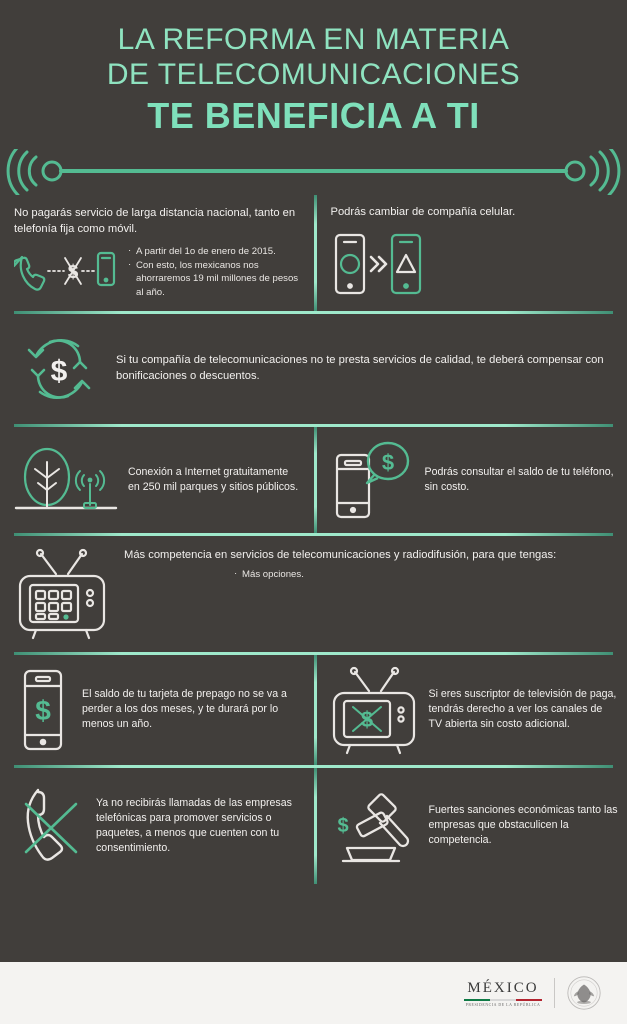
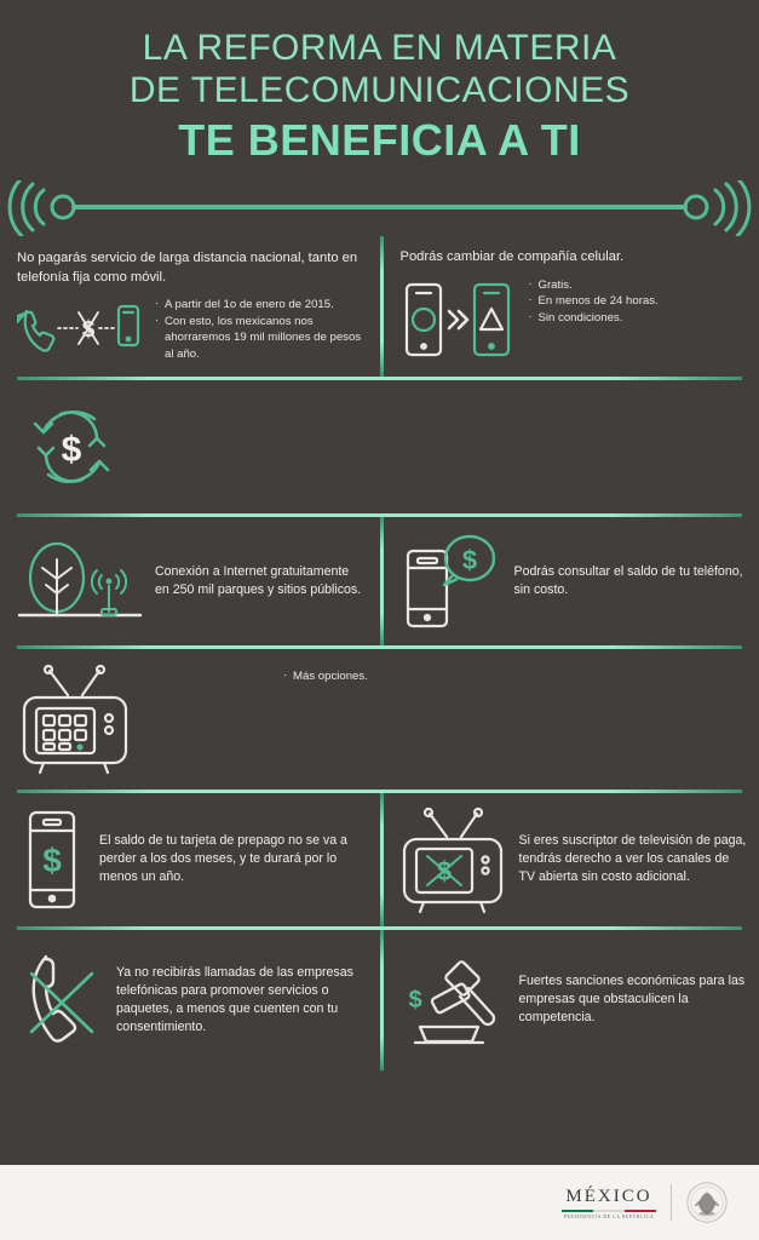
  LA REFORMA EN MATERIA
  DE TELECOMUNICACIONES
  TE BENEFICIA A TI
  No pagarás servicio de larga distancia nacional, tanto en telefonía fija como móvil.
  $
  A partir del 1o de enero de 2015.
  Con esto, los mexicanos nos ahorraremos 19 mil millones de pesos al año.
  Podrás cambiar de compañía celular.
+ Gratis.
+ En menos de 24 horas.
+ Sin condiciones.
  $
- Si tu compañía de telecomunicaciones no te presta servicios de calidad, te deberá compensar con bonificaciones o descuentos.
  Conexión a Internet gratuitamente en 250 mil parques y sitios públicos.
  $
  Podrás consultar el saldo de tu teléfono, sin costo.
- Más competencia en servicios de telecomunicaciones y radiodifusión, para que tengas:
  Más opciones.
  $
  El saldo de tu tarjeta de prepago no se va a perder a los dos meses, y te durará por lo menos un año.
  $
  Si eres suscriptor de televisión de paga, tendrás derecho a ver los canales de TV abierta sin costo adicional.
  Ya no recibirás llamadas de las empresas telefónicas para promover servicios o paquetes, a menos que cuenten con tu consentimiento.
  $
- Fuertes sanciones económicas tanto las empresas que obstaculicen la competencia.
+ Fuertes sanciones económicas para las empresas que obstaculicen la competencia.
  MÉXICO
